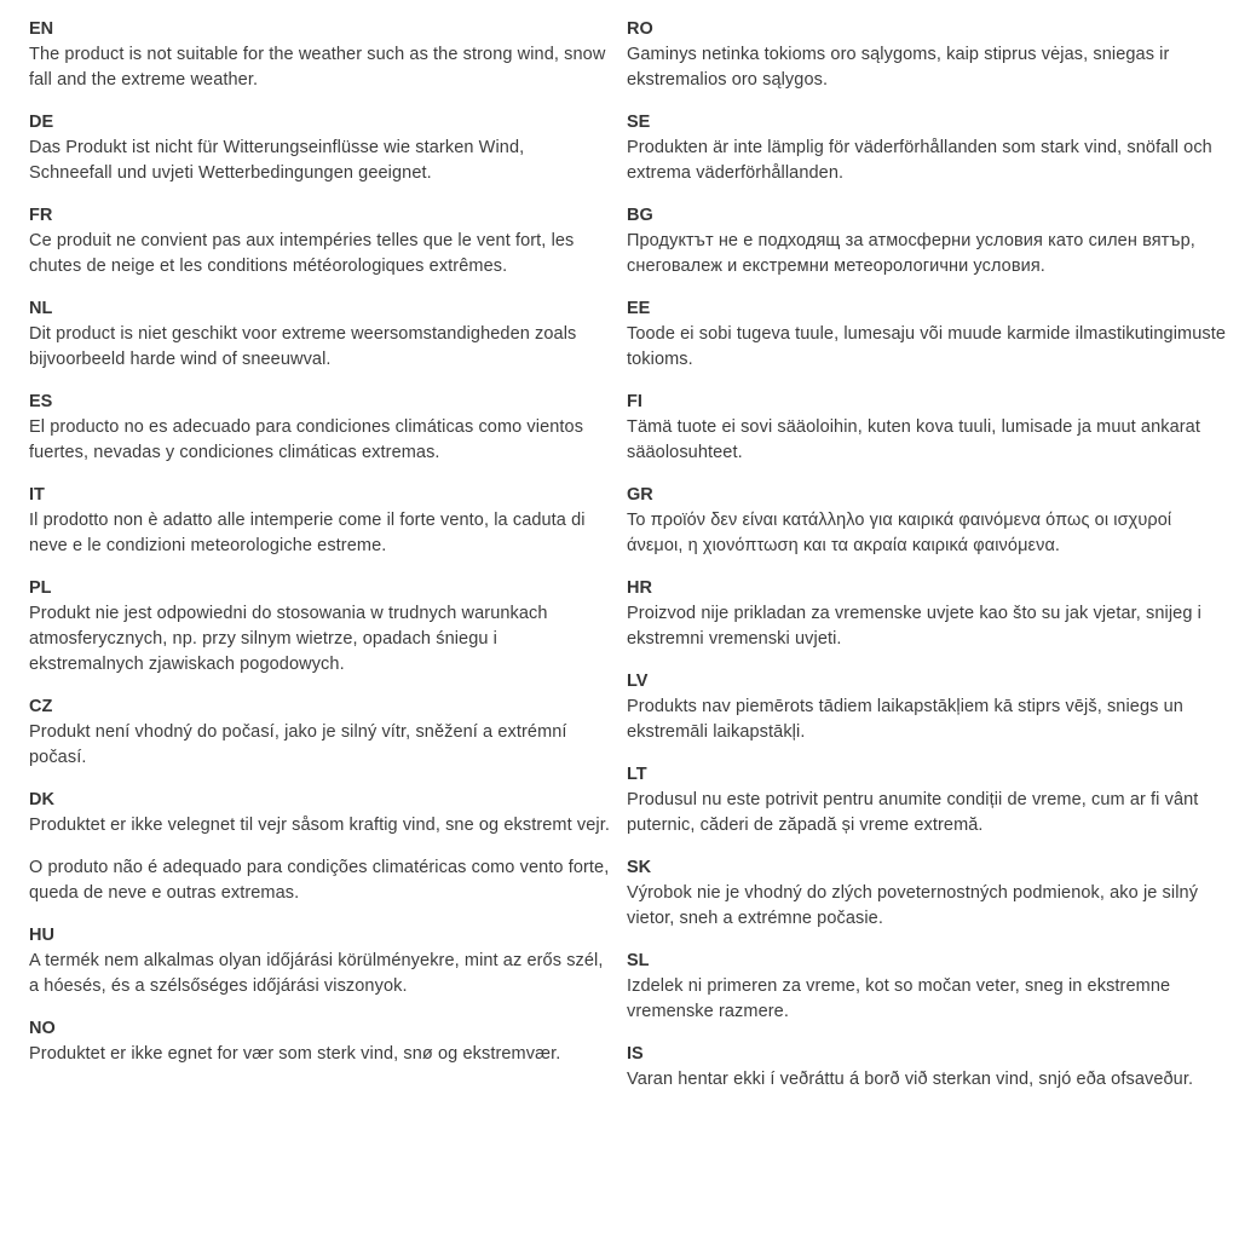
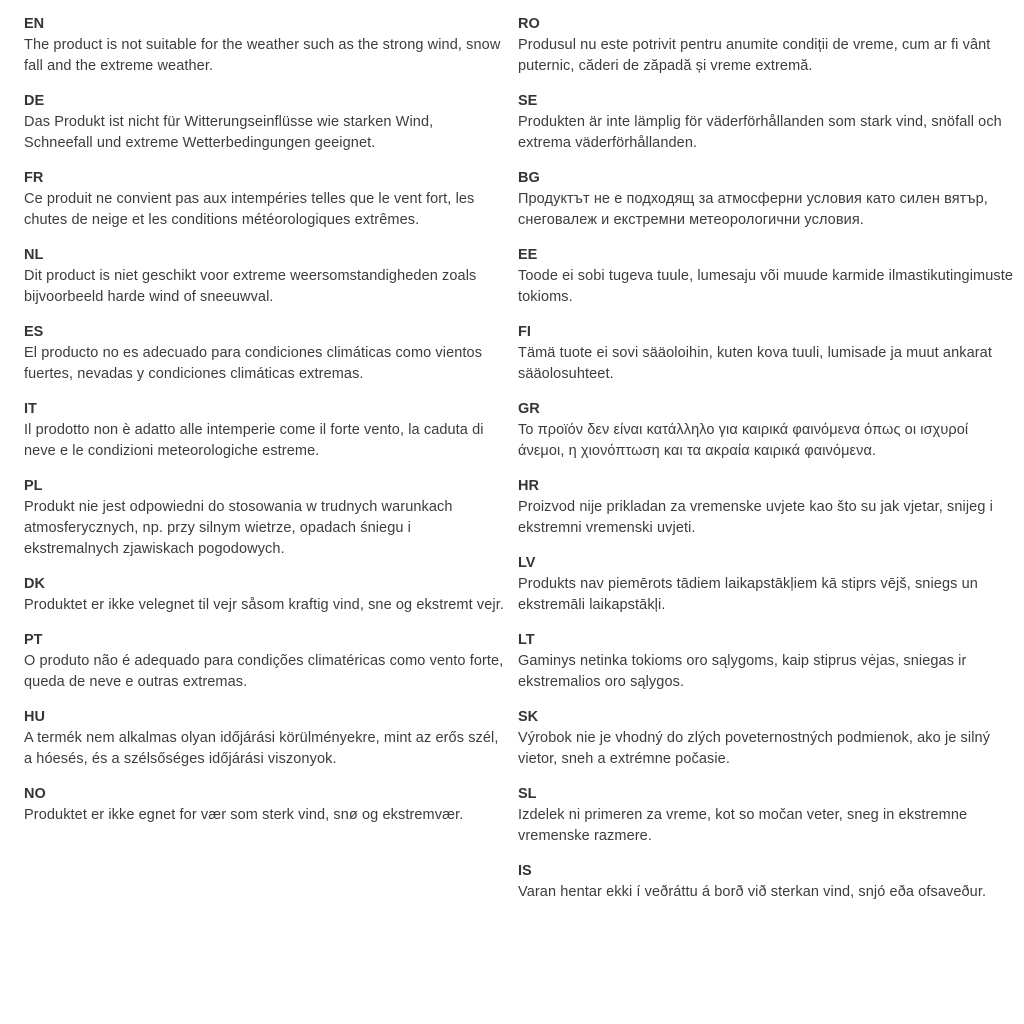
  EN
  The product is not suitable for the weather such as the strong wind, snow fall and the extreme weather.
  DE
- Das Produkt ist nicht für Witterungseinflüsse wie starken Wind, Schneefall und uvjeti Wetterbedingungen geeignet.
+ Das Produkt ist nicht für Witterungseinflüsse wie starken Wind, Schneefall und extreme Wetterbedingungen geeignet.
  FR
  Ce produit ne convient pas aux intempéries telles que le vent fort, les chutes de neige et les conditions météorologiques extrêmes.
  NL
  Dit product is niet geschikt voor extreme weersomstandigheden zoals bijvoorbeeld harde wind of sneeuwval.
  ES
  El producto no es adecuado para condiciones climáticas como vientos fuertes, nevadas y condiciones climáticas extremas.
  IT
  Il prodotto non è adatto alle intemperie come il forte vento, la caduta di neve e le condizioni meteorologiche estreme.
  PL
  Produkt nie jest odpowiedni do stosowania w trudnych warunkach atmosferycznych, np. przy silnym wietrze, opadach śniegu i ekstremalnych zjawiskach pogodowych.
- CZ
- Produkt není vhodný do počasí, jako je silný vítr, sněžení a extrémní počasí.
  DK
  Produktet er ikke velegnet til vejr såsom kraftig vind, sne og ekstremt vejr.
+ PT
  O produto não é adequado para condições climatéricas como vento forte, queda de neve e outras extremas.
  HU
  A termék nem alkalmas olyan időjárási körülményekre, mint az erős szél, a hóesés, és a szélsőséges időjárási viszonyok.
  NO
  Produktet er ikke egnet for vær som sterk vind, snø og ekstremvær.
  RO
- Gaminys netinka tokioms oro sąlygoms, kaip stiprus vėjas, sniegas ir ekstremalios oro sąlygos.
+ Produsul nu este potrivit pentru anumite condiții de vreme, cum ar fi vânt puternic, căderi de zăpadă și vreme extremă.
  SE
  Produkten är inte lämplig för väderförhållanden som stark vind, snöfall och extrema väderförhållanden.
  BG
  Продуктът не е подходящ за атмосферни условия като силен вятър, снеговалеж и екстремни метеорологични условия.
  EE
  Toode ei sobi tugeva tuule, lumesaju või muude karmide ilmastikutingimuste tokioms.
  FI
  Tämä tuote ei sovi sääoloihin, kuten kova tuuli, lumisade ja muut ankarat sääolosuhteet.
  GR
  Το προϊόν δεν είναι κατάλληλο για καιρικά φαινόμενα όπως οι ισχυροί άνεμοι, η χιονόπτωση και τα ακραία καιρικά φαινόμενα.
  HR
  Proizvod nije prikladan za vremenske uvjete kao što su jak vjetar, snijeg i ekstremni vremenski uvjeti.
  LV
  Produkts nav piemērots tādiem laikapstākļiem kā stiprs vējš, sniegs un ekstremāli laikapstākļi.
  LT
- Produsul nu este potrivit pentru anumite condiții de vreme, cum ar fi vânt puternic, căderi de zăpadă și vreme extremă.
+ Gaminys netinka tokioms oro sąlygoms, kaip stiprus vėjas, sniegas ir ekstremalios oro sąlygos.
  SK
  Výrobok nie je vhodný do zlých poveternostných podmienok, ako je silný vietor, sneh a extrémne počasie.
  SL
  Izdelek ni primeren za vreme, kot so močan veter, sneg in ekstremne vremenske razmere.
  IS
  Varan hentar ekki í veðráttu á borð við sterkan vind, snjó eða ofsaveður.
